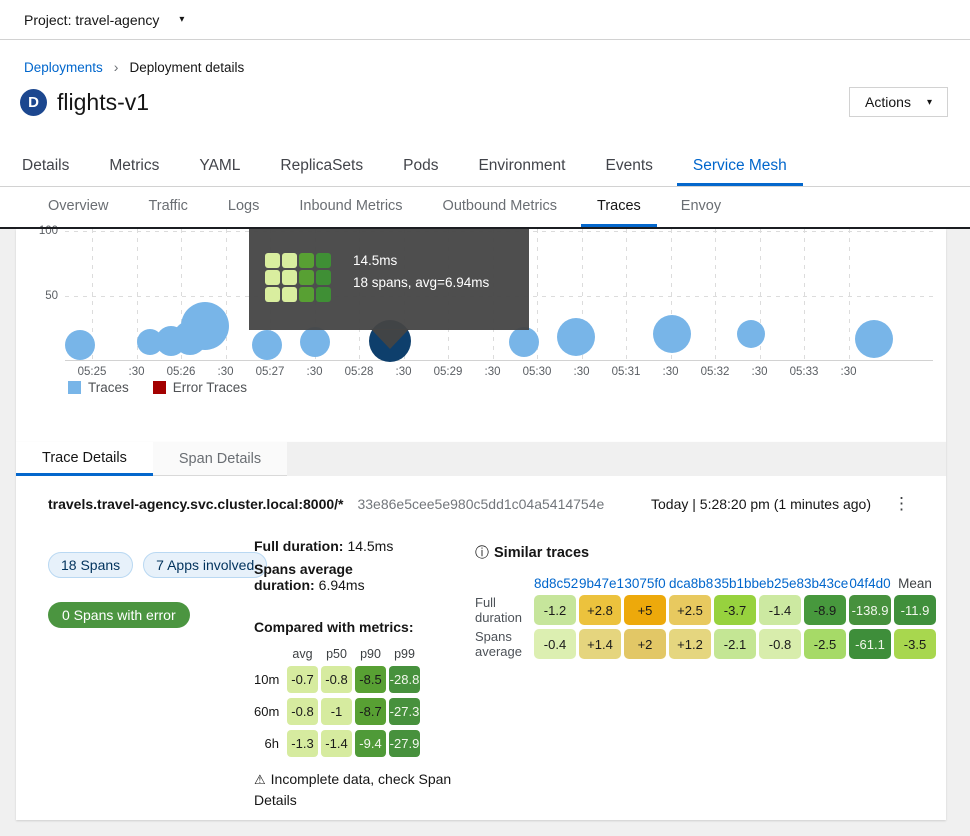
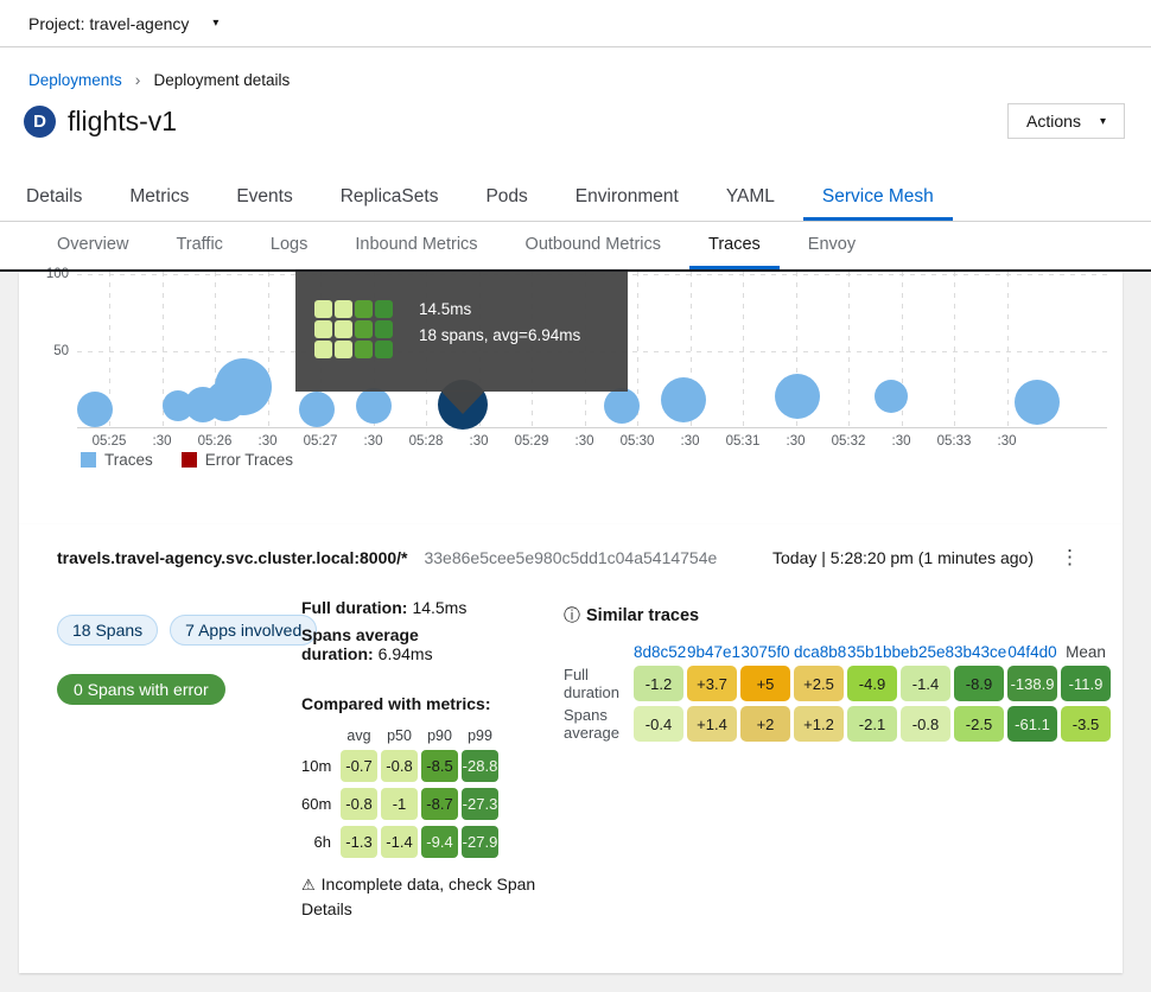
  Project: travel-agency
  ▾
  Deployments
  ›
  Deployment details
  D
  flights-v1
  Actions
  ▾
  Details
  Metrics
- YAML
+ Events
  ReplicaSets
  Pods
  Environment
- Events
+ YAML
  Service Mesh
  Overview
  Traffic
  Logs
  Inbound Metrics
  Outbound Metrics
  Traces
  Envoy
  05:25
  :30
  05:26
  :30
  05:27
  :30
  05:28
  :30
  05:29
  :30
  05:30
  :30
  05:31
  :30
  05:32
  :30
  05:33
  :30
  50
  100
  Traces
  Error Traces
  14.5ms
  18 spans, avg=6.94ms
- Trace Details
- Span Details
  travels.travel-agency.svc.cluster.local:8000/*
  33e86e5cee5e980c5dd1c04a5414754e
  Today | 5:28:20 pm (1 minutes ago)
  ⋮
  18 Spans
  7 Apps involved
  0 Spans with error
  Full duration: 14.5ms
  Spans average duration: 6.94ms
  Compared with metrics:
  avg
  p50
  p90
  p99
  10m
  -0.7
  -0.8
  -8.5
  -28.8
  60m
  -0.8
  -1
  -8.7
  -27.3
  6h
  -1.3
  -1.4
  -9.4
  -27.9
  ⚠ Incomplete data, check Span Details
  ⓘ Similar traces
  8d8c52
  9b47e1
  3075f0
  dca8b8
  35b1bb
  eb25e8
  3b43ce
  04f4d0
  Mean
  Full duration
  -1.2
- +2.8
+ +3.7
  +5
  +2.5
- -3.7
+ -4.9
  -1.4
  -8.9
  -138.9
  -11.9
  Spans average
  -0.4
  +1.4
  +2
  +1.2
  -2.1
  -0.8
  -2.5
  -61.1
  -3.5
